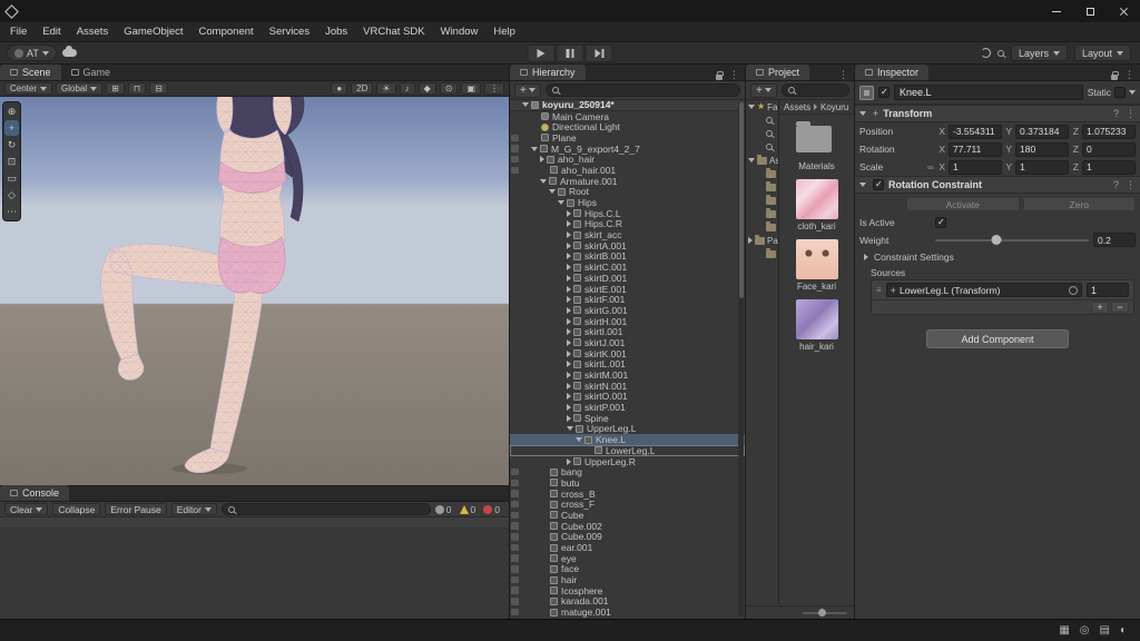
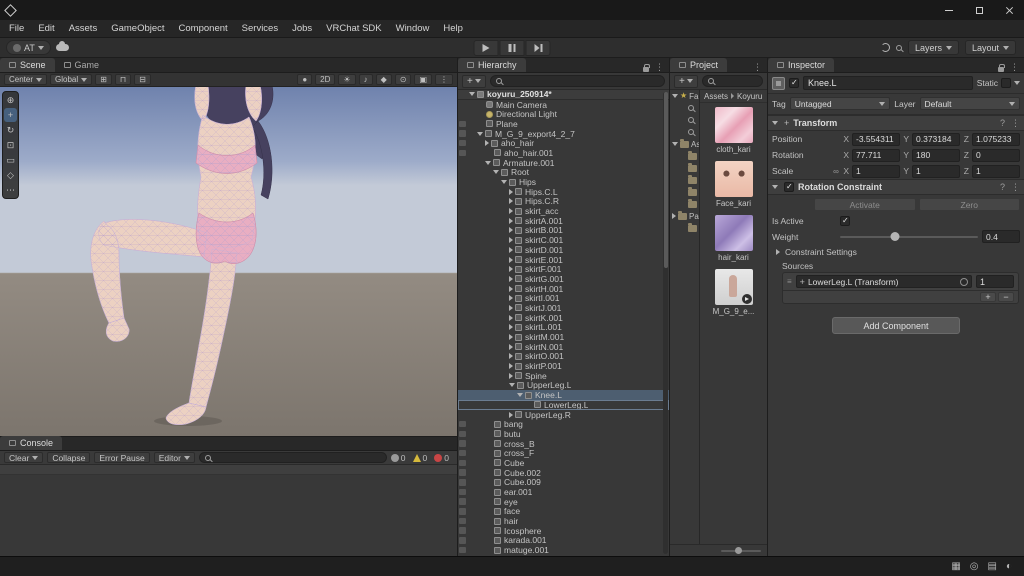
  File
  Edit
  Assets
  GameObject
  Component
  Services
  Jobs
  VRChat SDK
  Window
  Help
  AT
  Layers
  Layout
  Scene
  Game
  Center
  Global
  ⊞
  ⊓
  ⊟
  ●
  2D
  ☀
  ♪
  ◆
  ⊙
  ▣
  ⋮
  ⊕
  +
  ↻
  ⊡
  ▭
  ◇
  ⋯
  Console
  Clear
  Collapse
  Error Pause
  Editor
  0
  0
  0
  Hierarchy
  ⋮
  +
  koyuru_250914*
  Main Camera
  Directional Light
  Plane
  M_G_9_export4_2_7
  aho_hair
  aho_hair.001
  Armature.001
  Root
  Hips
  Hips.C.L
  Hips.C.R
  skirt_acc
  skirtA.001
  skirtB.001
  skirtC.001
  skirtD.001
  skirtE.001
  skirtF.001
  skirtG.001
  skirtH.001
  skirtI.001
  skirtJ.001
  skirtK.001
  skirtL.001
  skirtM.001
  skirtN.001
  skirtO.001
  skirtP.001
  Spine
  UpperLeg.L
  Knee.L
  LowerLeg.L
  UpperLeg.R
  bang
  butu
  cross_B
  cross_F
  Cube
  Cube.002
  Cube.009
  ear.001
  eye
  face
  hair
  Icosphere
  karada.001
  matuge.001
  Project
  ⋮
  +
  ★
  Fa
  As
  Pa
  Assets
  Koyuru
- Materials
  cloth_kari
  Face_kari
  hair_kari
+ M_G_9_e...
  Inspector
  ⋮
  Knee.L
  Static
+ Tag
+ Untagged
+ Layer
+ Default
  +
  Transform
  ?
  ⋮
  Position
  X
  -3.554311
  Y
  0.373184
  Z
  1.075233
  Rotation
  X
  77.711
  Y
  180
  Z
  0
  Scale
  ∞
  X
  1
  Y
  1
  Z
  1
  Rotation Constraint
  ?
  ⋮
  Activate
  Zero
  Is Active
  Weight
- 0.2
+ 0.4
  Constraint Settings
  Sources
  ≡
  +
  LowerLeg.L (Transform)
  1
  +
  −
  Add Component
  ▦
  ◎
  ▤
  ◐
